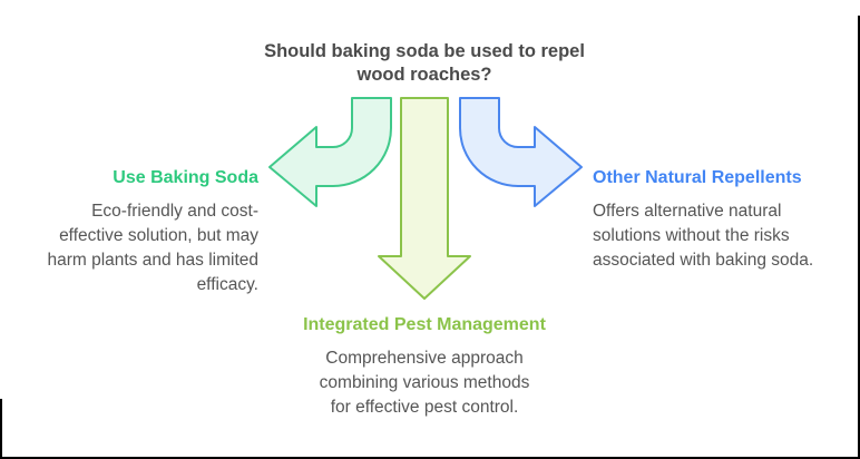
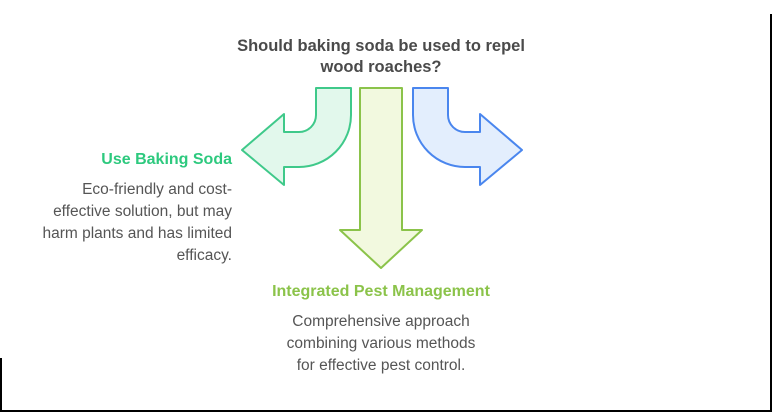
  Should baking soda be used to repel
  wood roaches?
  Use Baking Soda
  Eco-friendly and cost-
  effective solution, but may
  harm plants and has limited
  efficacy.
- Other Natural Repellents
- Offers alternative natural
- solutions without the risks
- associated with baking soda.
  Integrated Pest Management
  Comprehensive approach
  combining various methods
  for effective pest control.
